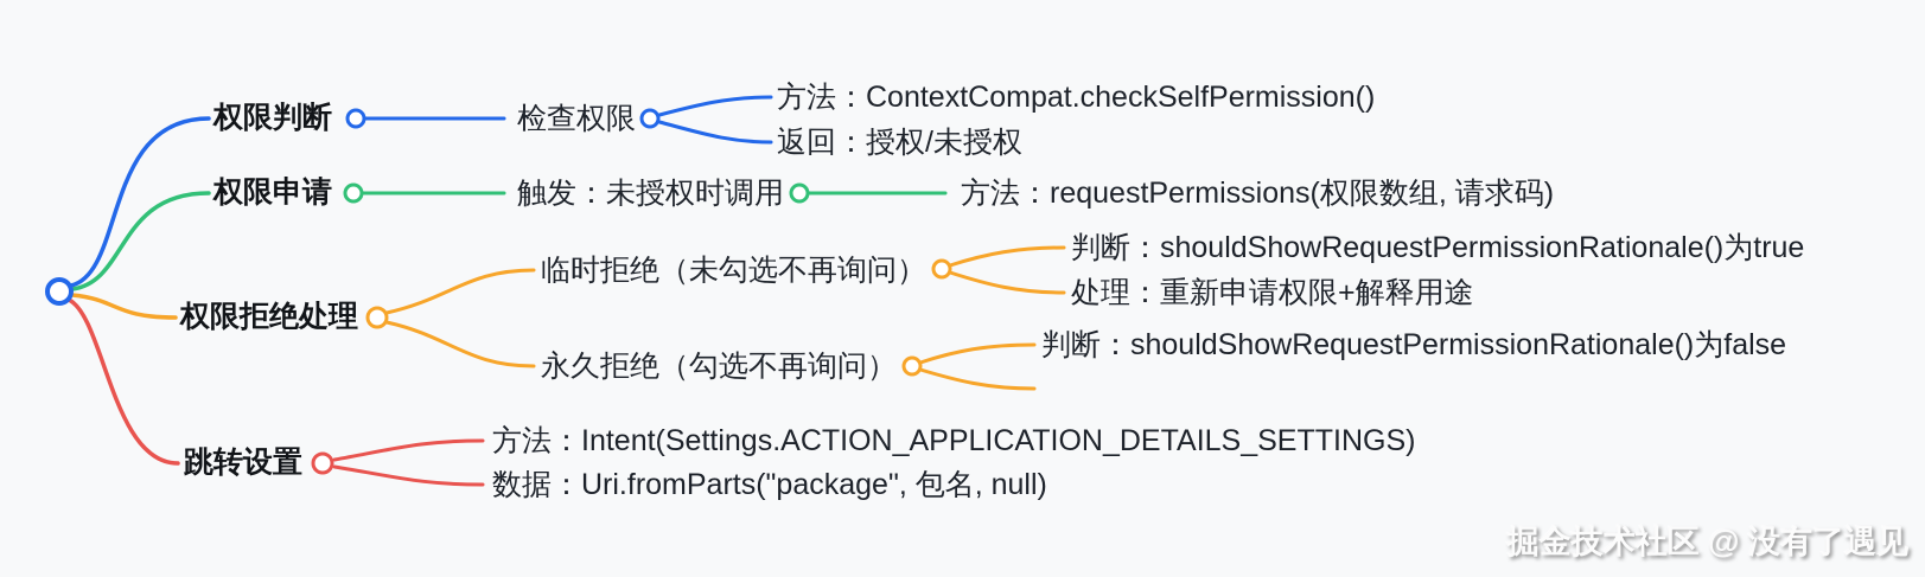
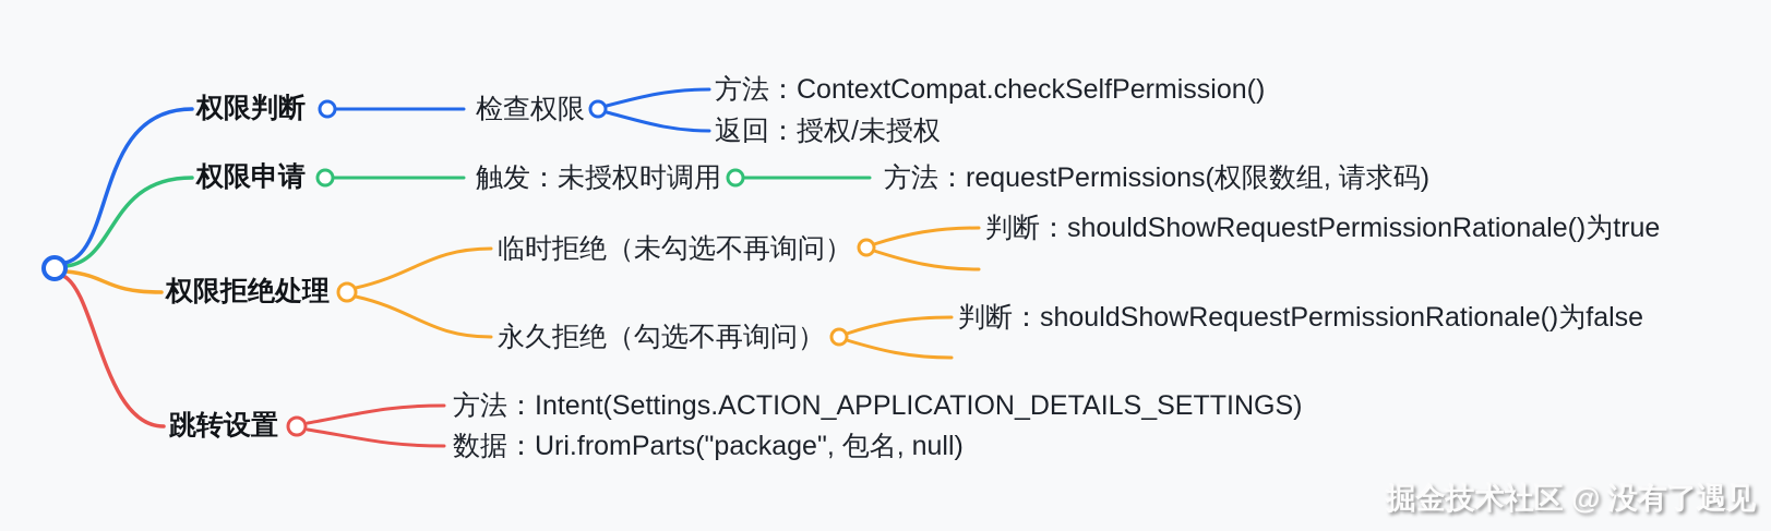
  权限判断
  检查权限
  方法：ContextCompat.checkSelfPermission()
  返回：授权/未授权
  权限申请
  触发：未授权时调用
  方法：requestPermissions(权限数组, 请求码)
  权限拒绝处理
  临时拒绝（未勾选不再询问）
  判断：shouldShowRequestPermissionRationale()为true
- 处理：重新申请权限+解释用途
  永久拒绝（勾选不再询问）
  判断：shouldShowRequestPermissionRationale()为false
  跳转设置
  方法：Intent(Settings.ACTION_APPLICATION_DETAILS_SETTINGS)
  数据：Uri.fromParts("package", 包名, null)
  掘金技术社区 @ 没有了遇见
